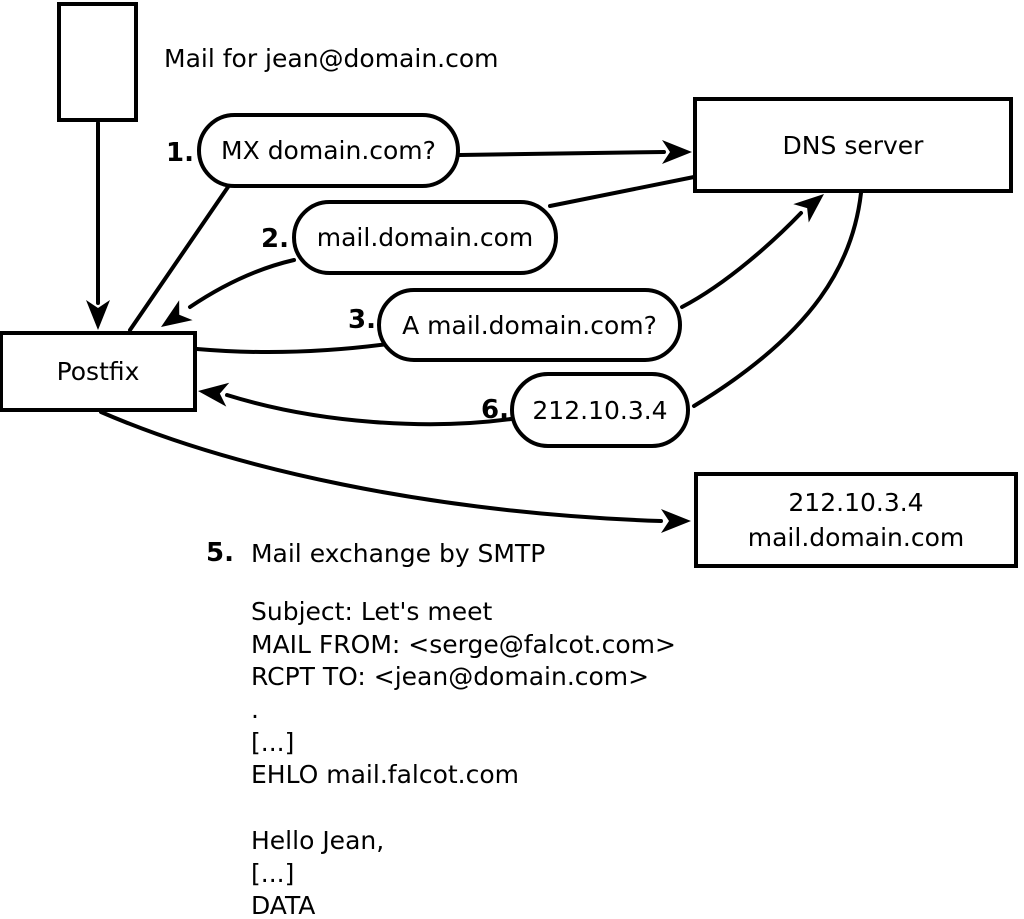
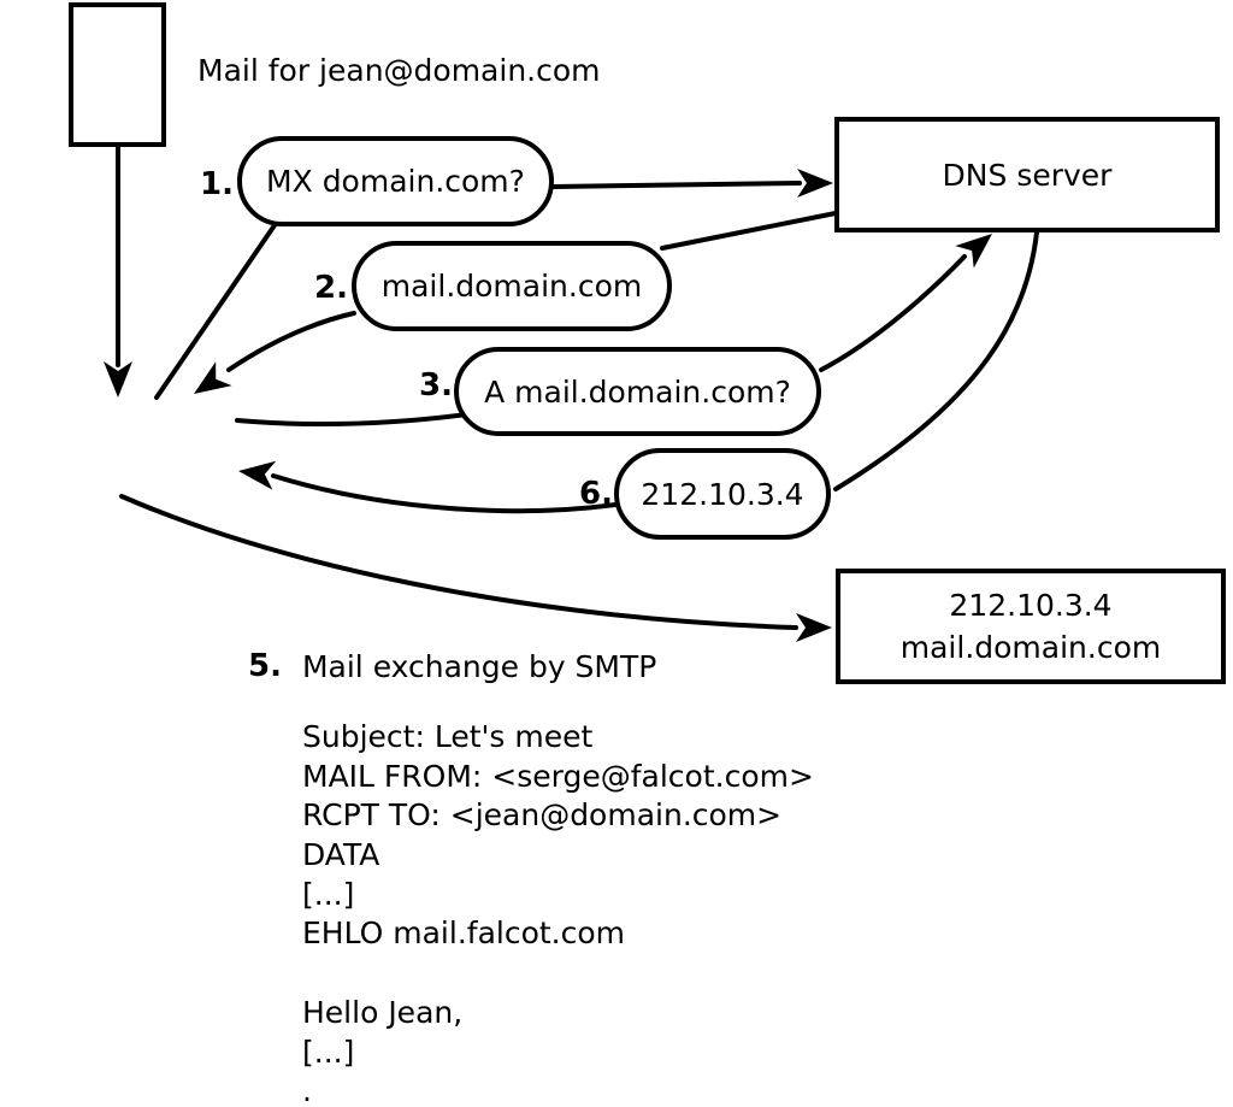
  Mail for jean@domain.com
  MX domain.com?
  1.
  mail.domain.com
  2.
  A mail.domain.com?
  3.
  212.10.3.4
  6.
- Postfix
  DNS server
  212.10.3.4
  mail.domain.com
  5.
  Mail exchange by SMTP
  Subject: Let's meet
  MAIL FROM: <serge@falcot.com>
  RCPT TO: <jean@domain.com>
- .
+ DATA
  [...]
  EHLO mail.falcot.com
  Hello Jean,
  [...]
- DATA
+ .
